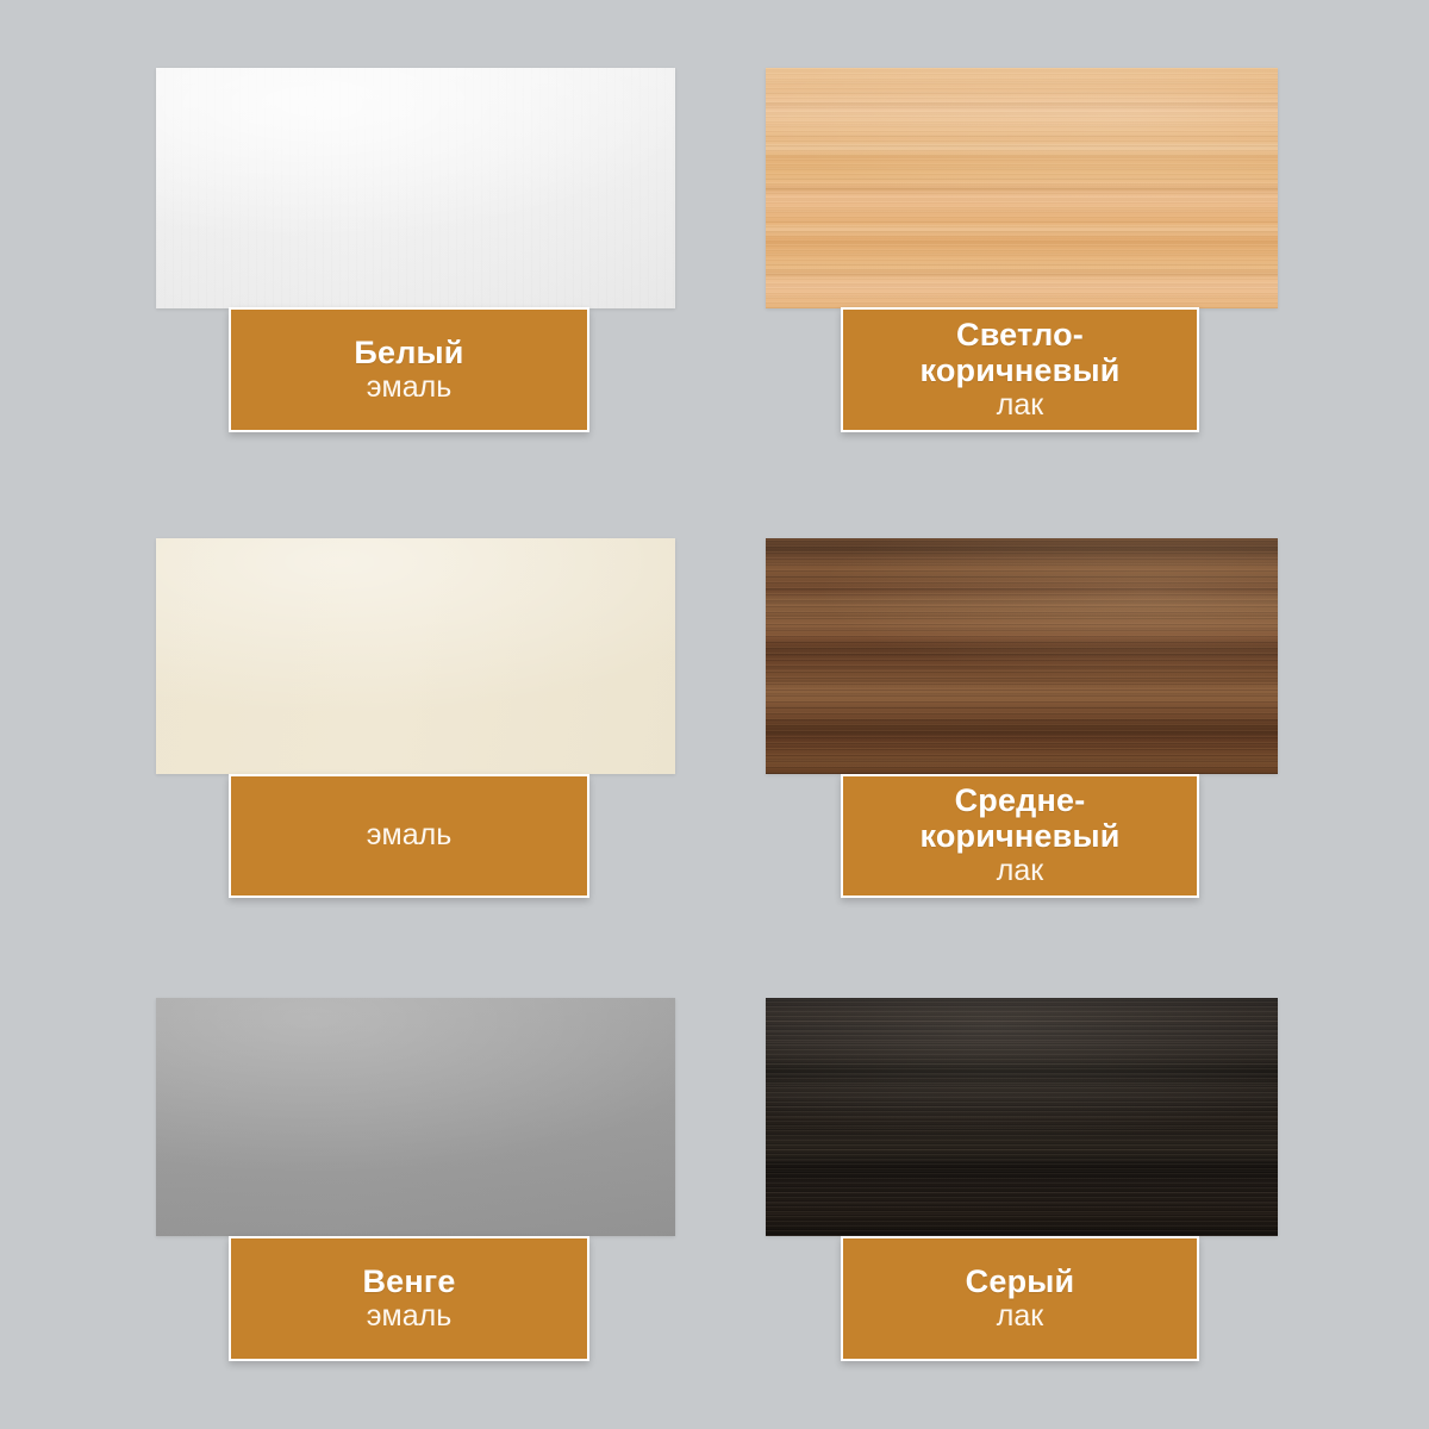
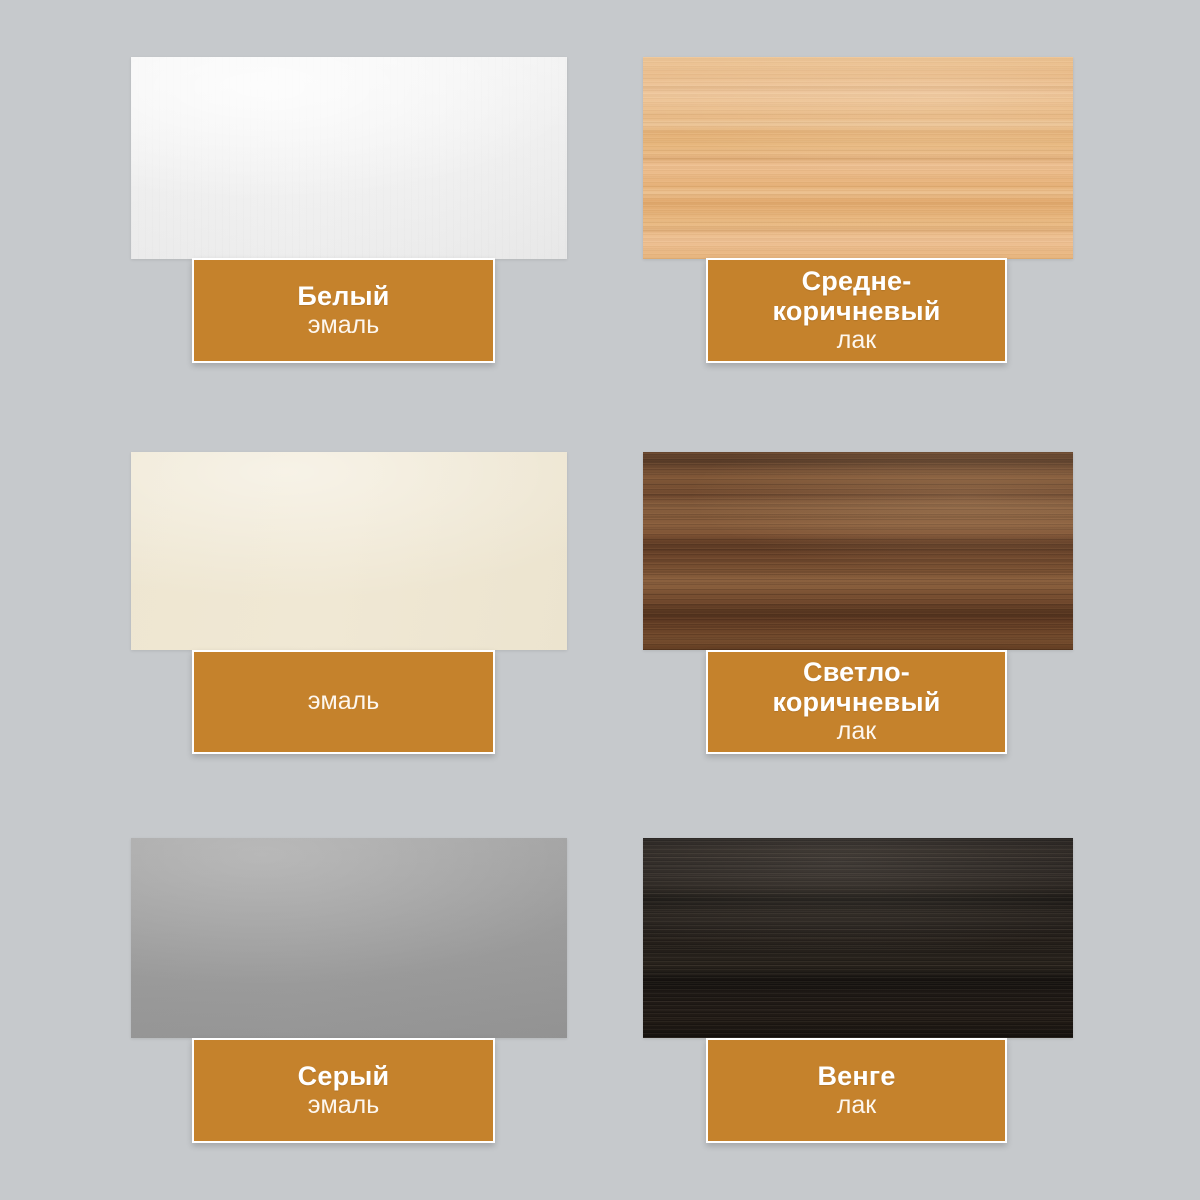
  Белый
  эмаль
- Светло-
+ Средне-
  коричневый
  лак
  эмаль
- Средне-
+ Светло-
  коричневый
  лак
- Венге
+ Серый
  эмаль
- Серый
+ Венге
  лак
